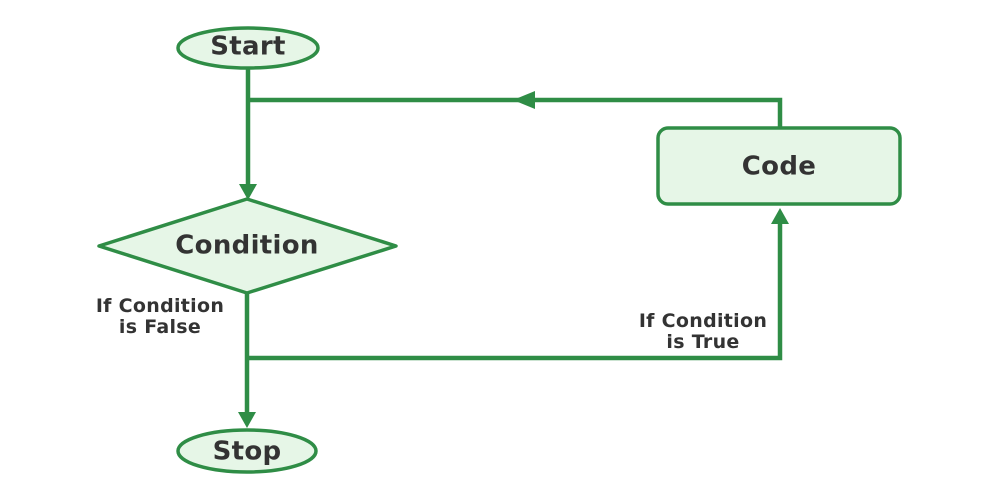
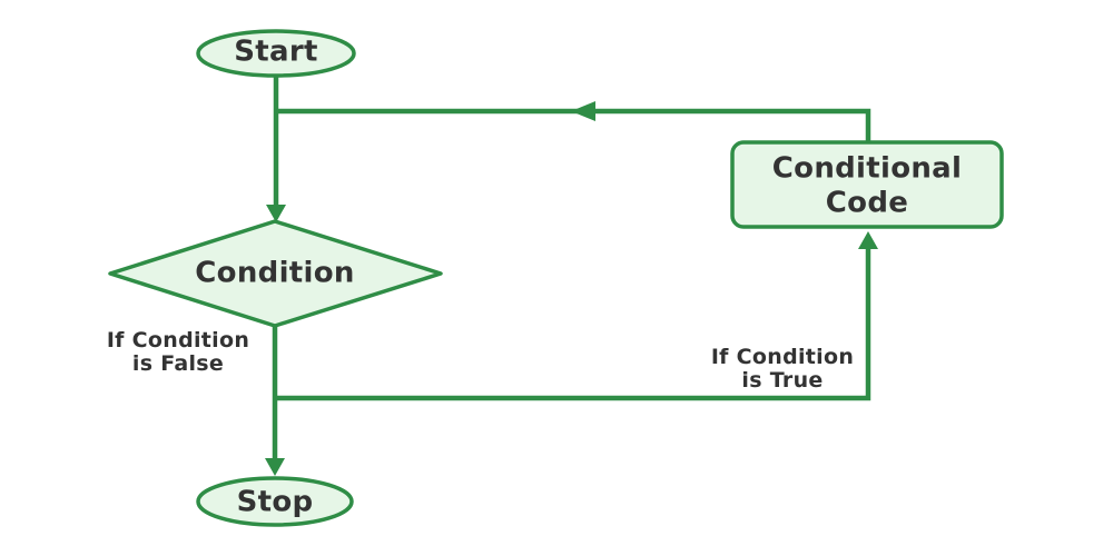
  Start
  Condition
+ Conditional
  Code
  Stop
  If Condition
  is False
  If Condition
  is True
